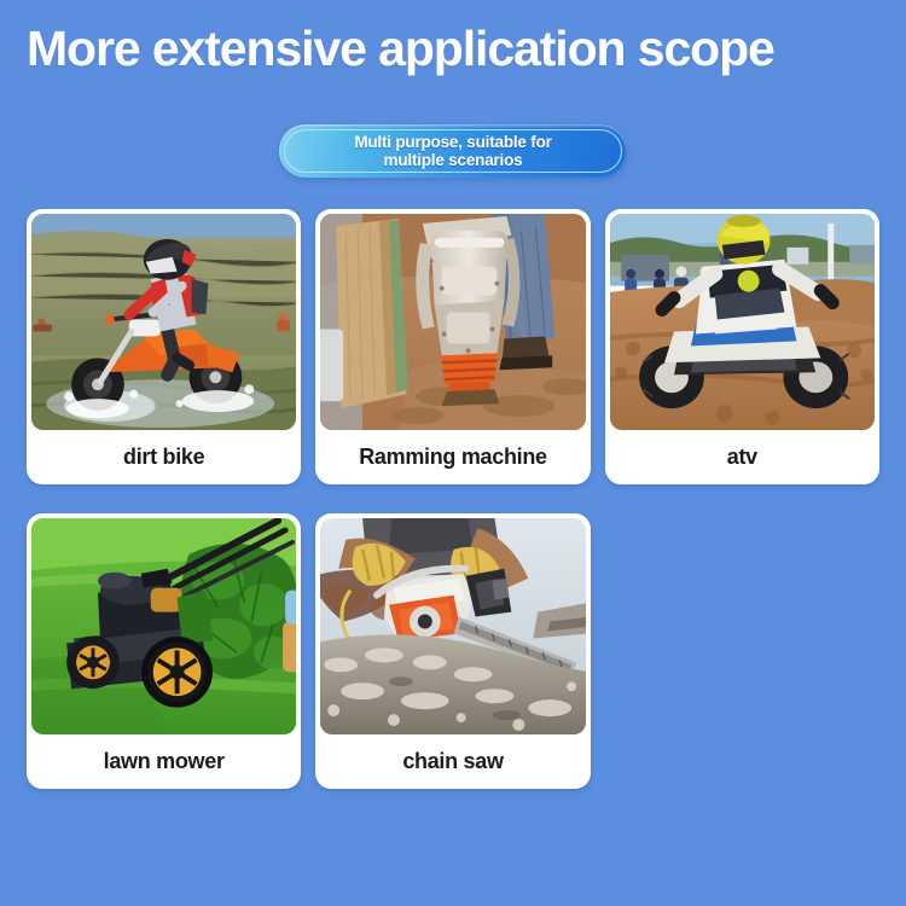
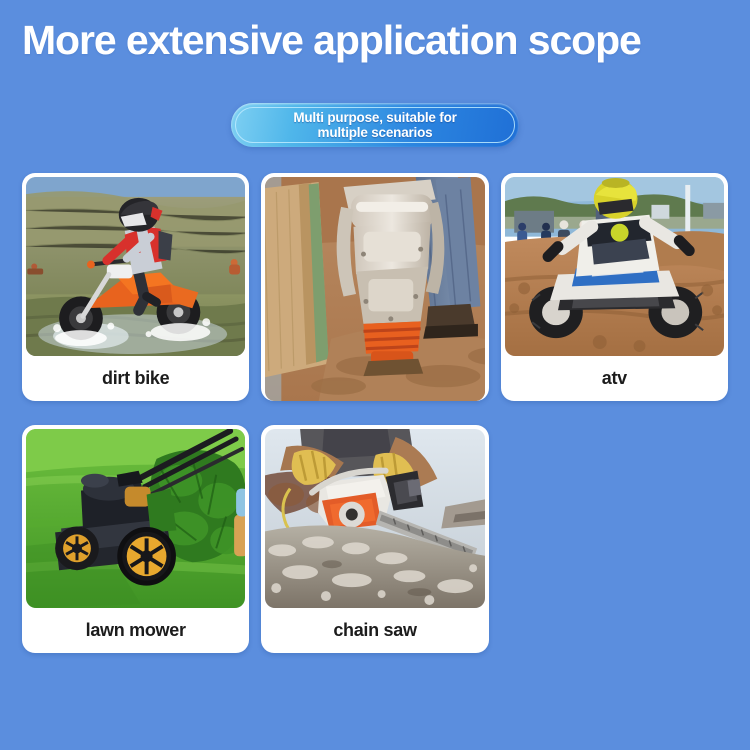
  More extensive application scope
  Multi purpose, suitable for
  multiple scenarios
  dirt bike
- Ramming machine
  atv
  lawn mower
  chain saw
